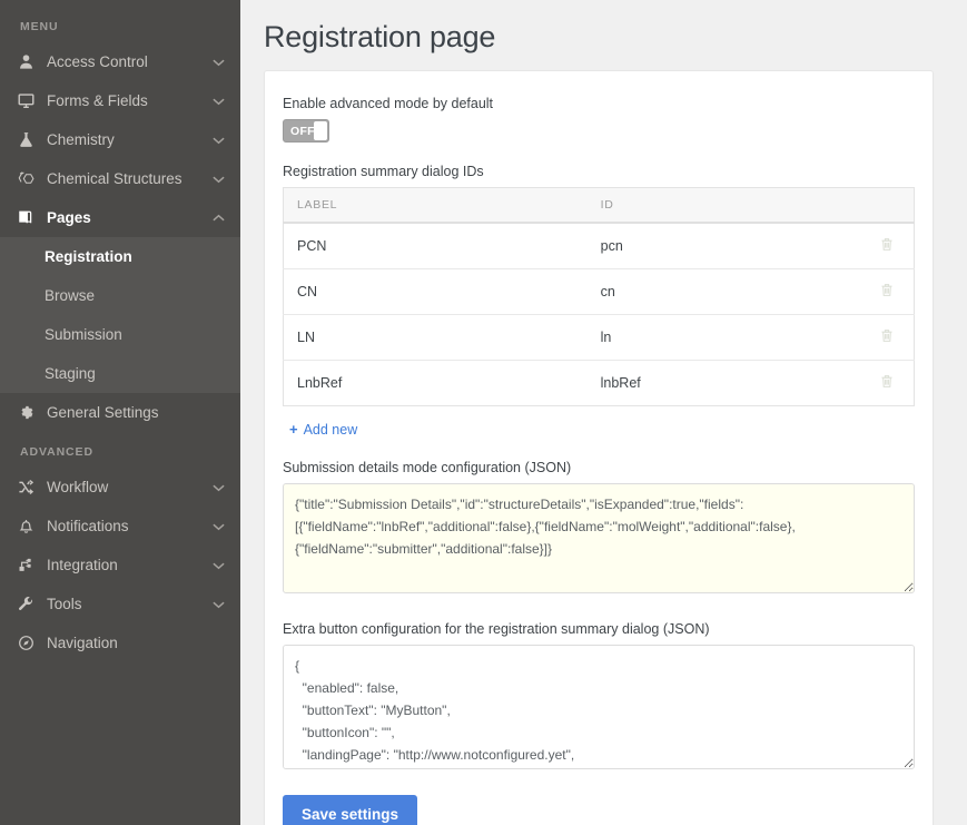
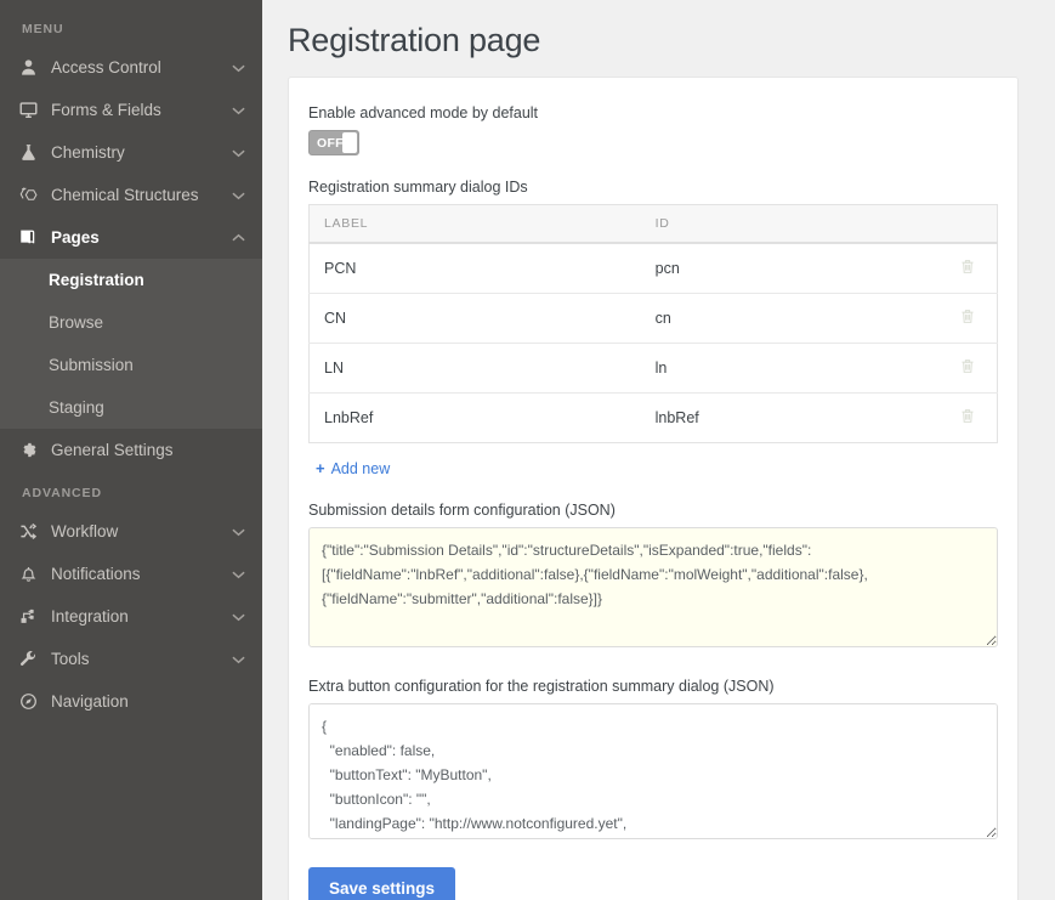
  MENU
  Access Control
  Forms & Fields
  Chemistry
  Chemical Structures
  Pages
  Registration
  Browse
  Submission
  Staging
  General Settings
  ADVANCED
  Workflow
  Notifications
  Integration
  Tools
  Navigation
  Registration page
  Enable advanced mode by default
  OFF
  Registration summary dialog IDs
  LABEL	ID
  PCN	pcn
  CN	cn
  LN	ln
  LnbRef	lnbRef
  +
  Add new
- Submission details mode configuration (JSON)
+ Submission details form configuration (JSON)
  Extra button configuration for the registration summary dialog (JSON)
  {
  "enabled": false,
  "buttonText": "MyButton",
  "buttonIcon": "",
  "landingPage": "http://www.notconfigured.yet",
